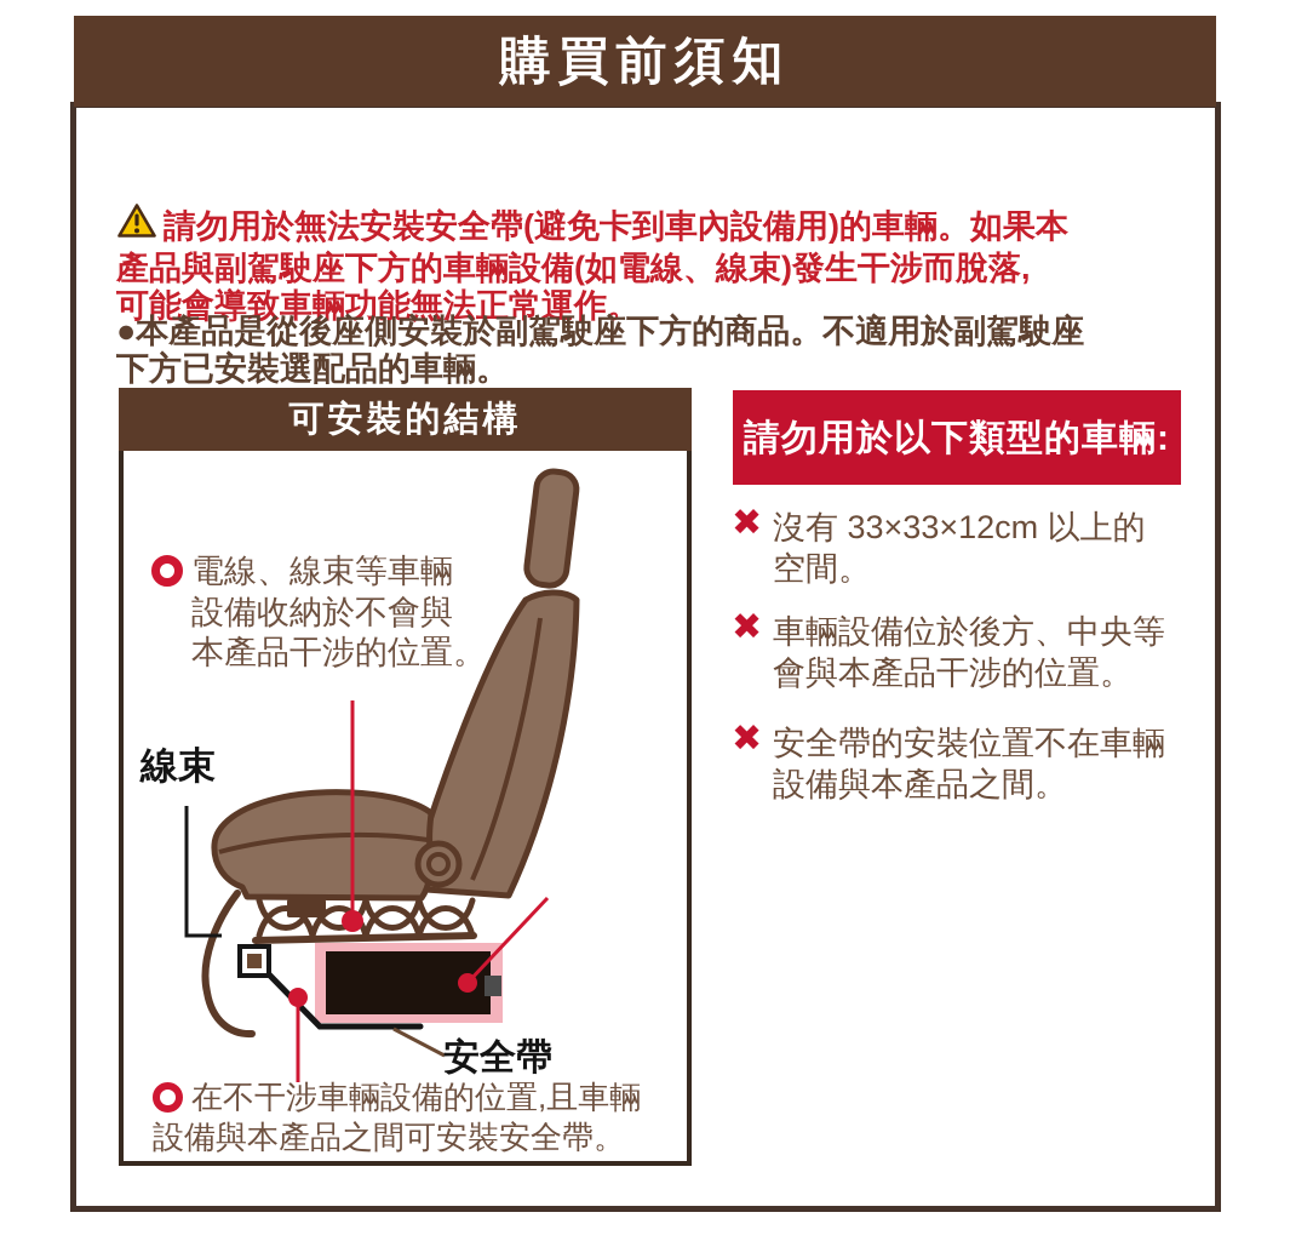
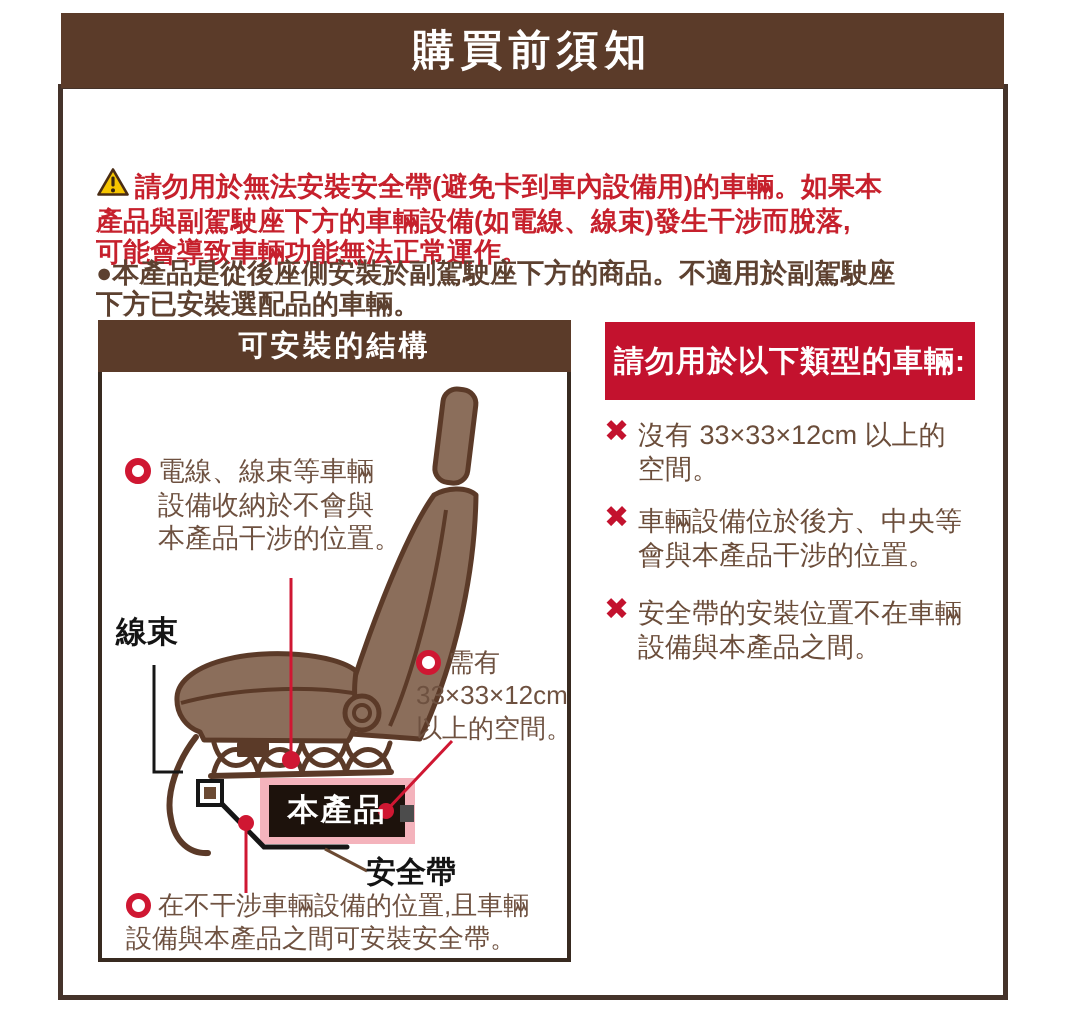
  購買前須知
  請勿用於無法安裝安全帶(避免卡到車內設備用)的車輛。如果本
  產品與副駕駛座下方的車輛設備(如電線、線束)發生干涉而脫落,
  可能會導致車輛功能無法正常運作。
  ●本產品是從後座側安裝於副駕駛座下方的商品。不適用於副駕駛座
  下方已安裝選配品的車輛。
  可安裝的結構
  電線、線束等車輛
  設備收納於不會與
  本產品干涉的位置。
  線束
+ 需有
+ 33×33×12cm
+ 以上的空間。
+ 本產品
  安全帶
  在不干涉車輛設備的位置,且車輛
  設備與本產品之間可安裝安全帶。
  請勿用於以下類型的車輛:
  ✖
  沒有 33×33×12cm 以上的
  空間。
  ✖
  車輛設備位於後方、中央等
  會與本產品干涉的位置。
  ✖
  安全帶的安裝位置不在車輛
  設備與本產品之間。
